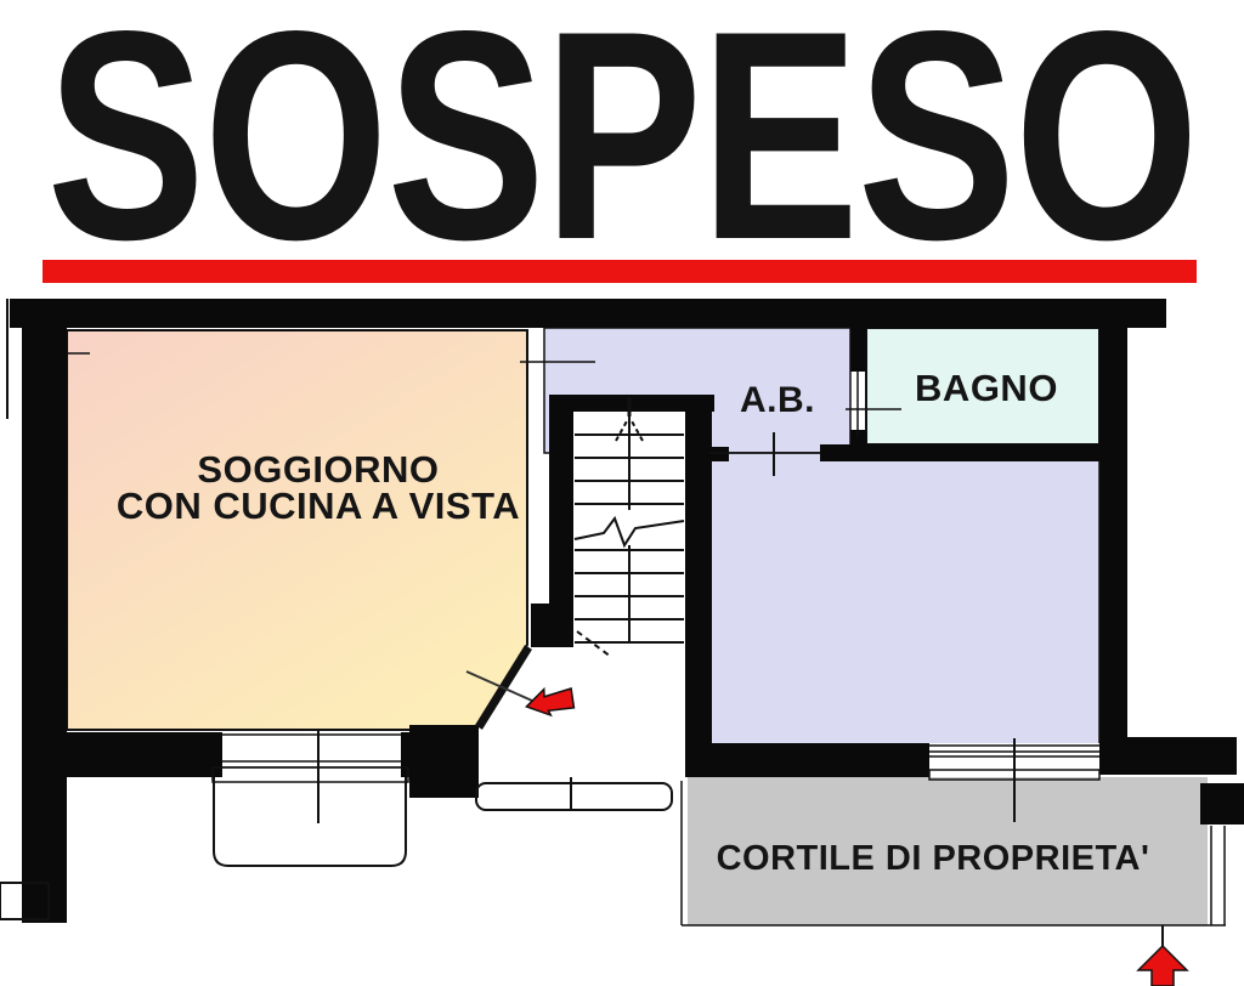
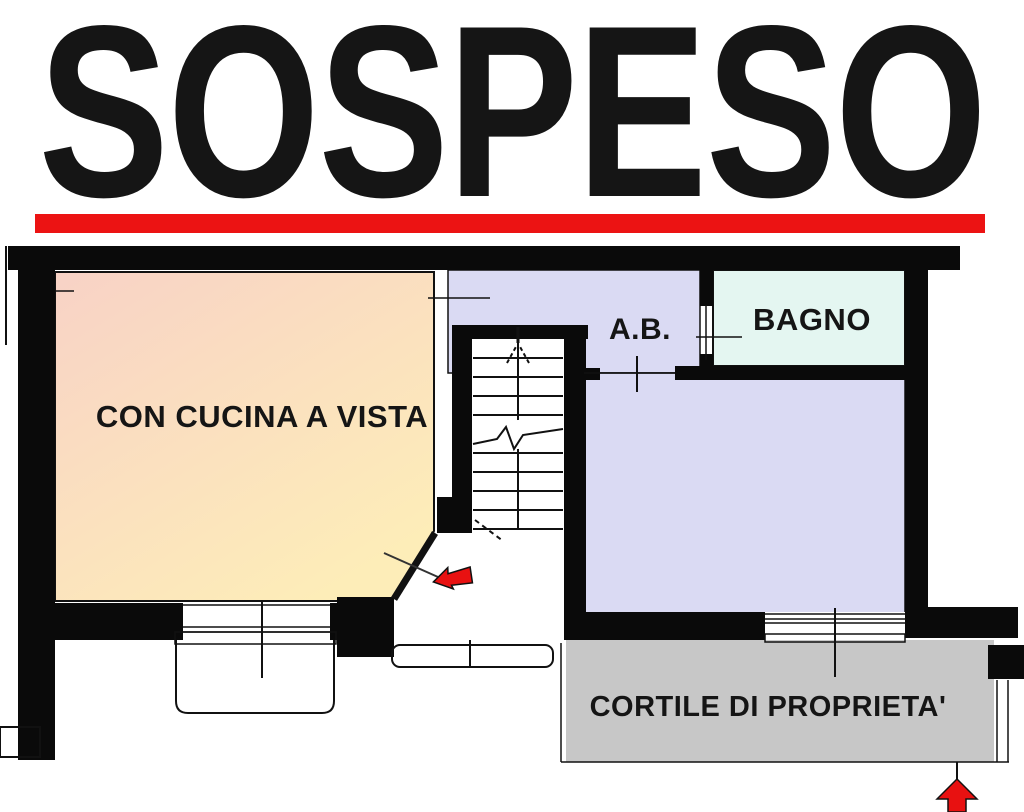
  SOSPESO
- SOGGIORNO
  CON CUCINA A VISTA
  A.B.
  BAGNO
  CORTILE DI PROPRIETA'
